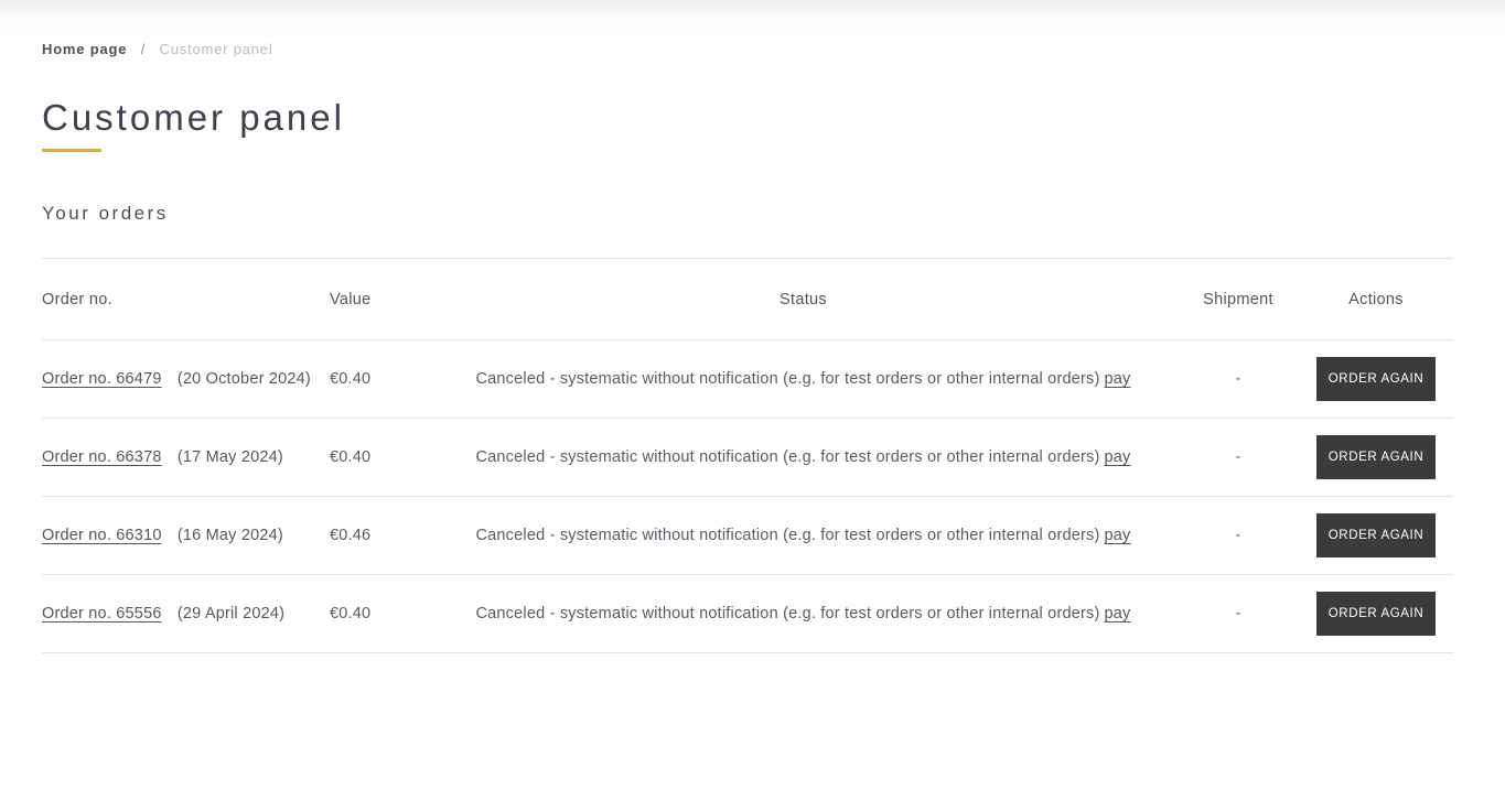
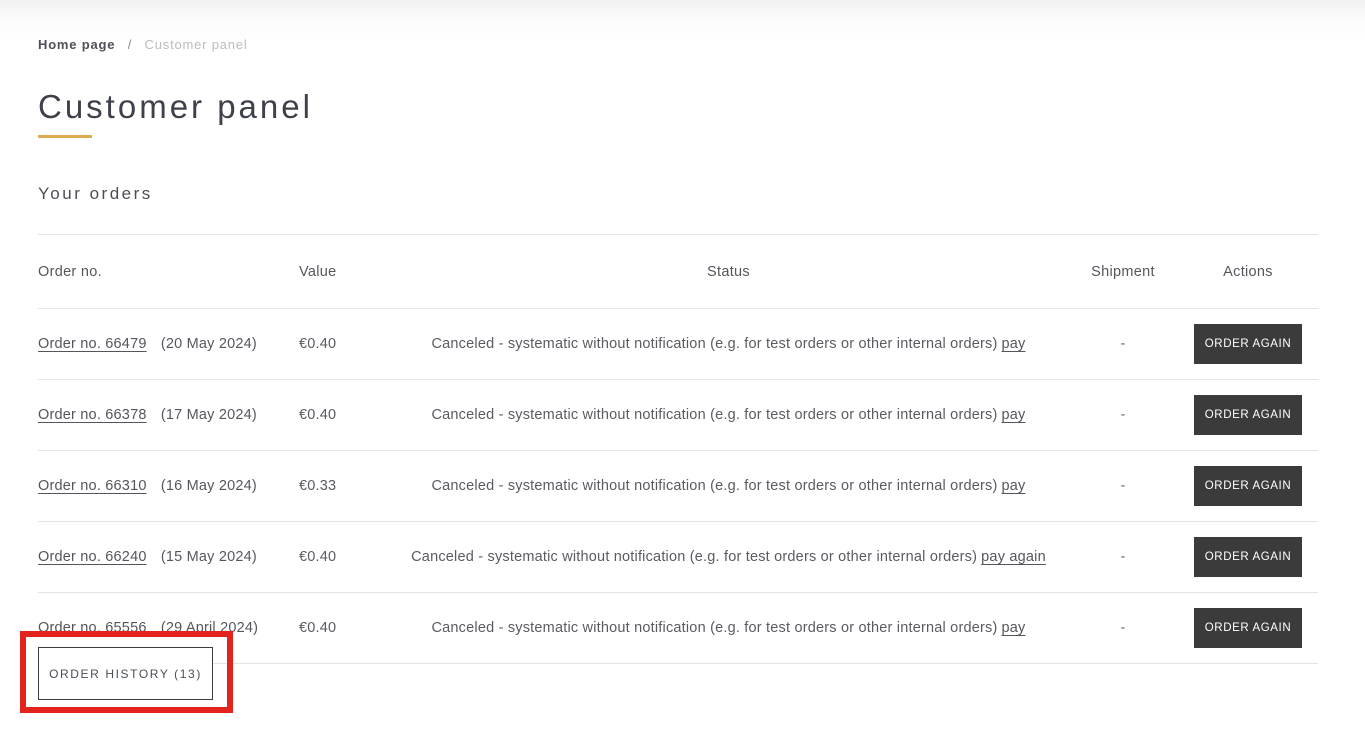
  Home page / Customer panel
  Customer panel
  Your orders
  Order no.	Value	Status	Shipment	Actions
- Order no. 66479 (20 October 2024)	€0.40	Canceled - systematic without notification (e.g. for test orders or other internal orders) pay	-	ORDER AGAIN
+ Order no. 66479 (20 May 2024)	€0.40	Canceled - systematic without notification (e.g. for test orders or other internal orders) pay	-	ORDER AGAIN
  Order no. 66378 (17 May 2024)	€0.40	Canceled - systematic without notification (e.g. for test orders or other internal orders) pay	-	ORDER AGAIN
- Order no. 66310 (16 May 2024)	€0.46	Canceled - systematic without notification (e.g. for test orders or other internal orders) pay	-	ORDER AGAIN
+ Order no. 66310 (16 May 2024)	€0.33	Canceled - systematic without notification (e.g. for test orders or other internal orders) pay	-	ORDER AGAIN
+ Order no. 66240 (15 May 2024)	€0.40	Canceled - systematic without notification (e.g. for test orders or other internal orders) pay again	-	ORDER AGAIN
  Order no. 65556 (29 April 2024)	€0.40	Canceled - systematic without notification (e.g. for test orders or other internal orders) pay	-	ORDER AGAIN
+ ORDER HISTORY (13)
